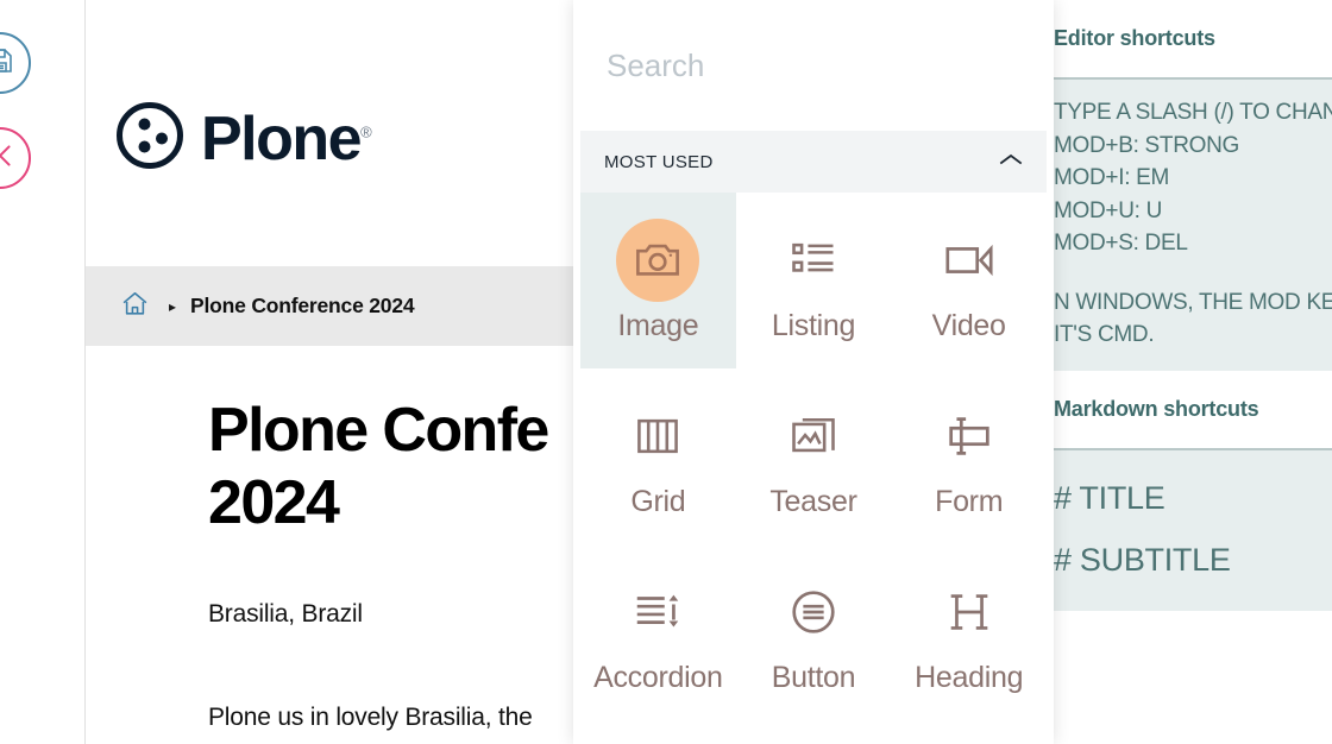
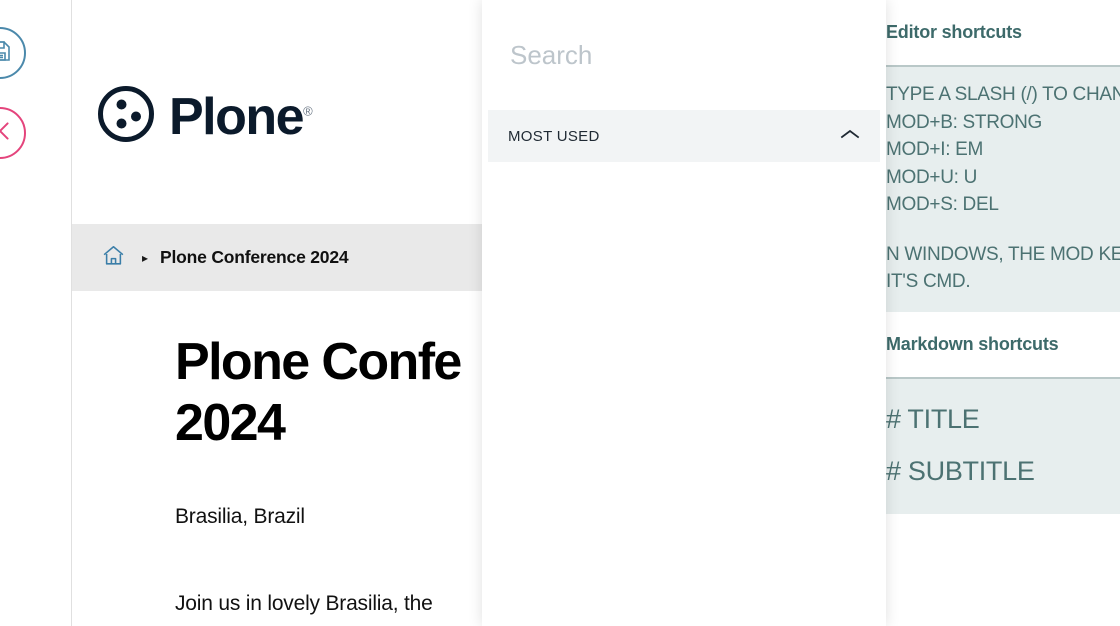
  Plone®
  ▸
  Plone Conference 2024
  Plone Confe
  2024
  Brasilia, Brazil
- Plone us in lovely Brasilia, the
+ Join us in lovely Brasilia, the
  Editor shortcuts
  TYPE A SLASH (/) TO CHAN
  MOD+B: STRONG
  MOD+I: EM
  MOD+U: U
  MOD+S: DEL
  N WINDOWS, THE MOD KE
  IT'S CMD.
  Markdown shortcuts
  # TITLE
  # SUBTITLE
  Search
  MOST USED
- Image
- Listing
- Video
- Grid
- Teaser
- Form
- Accordion
- Button
- Heading
